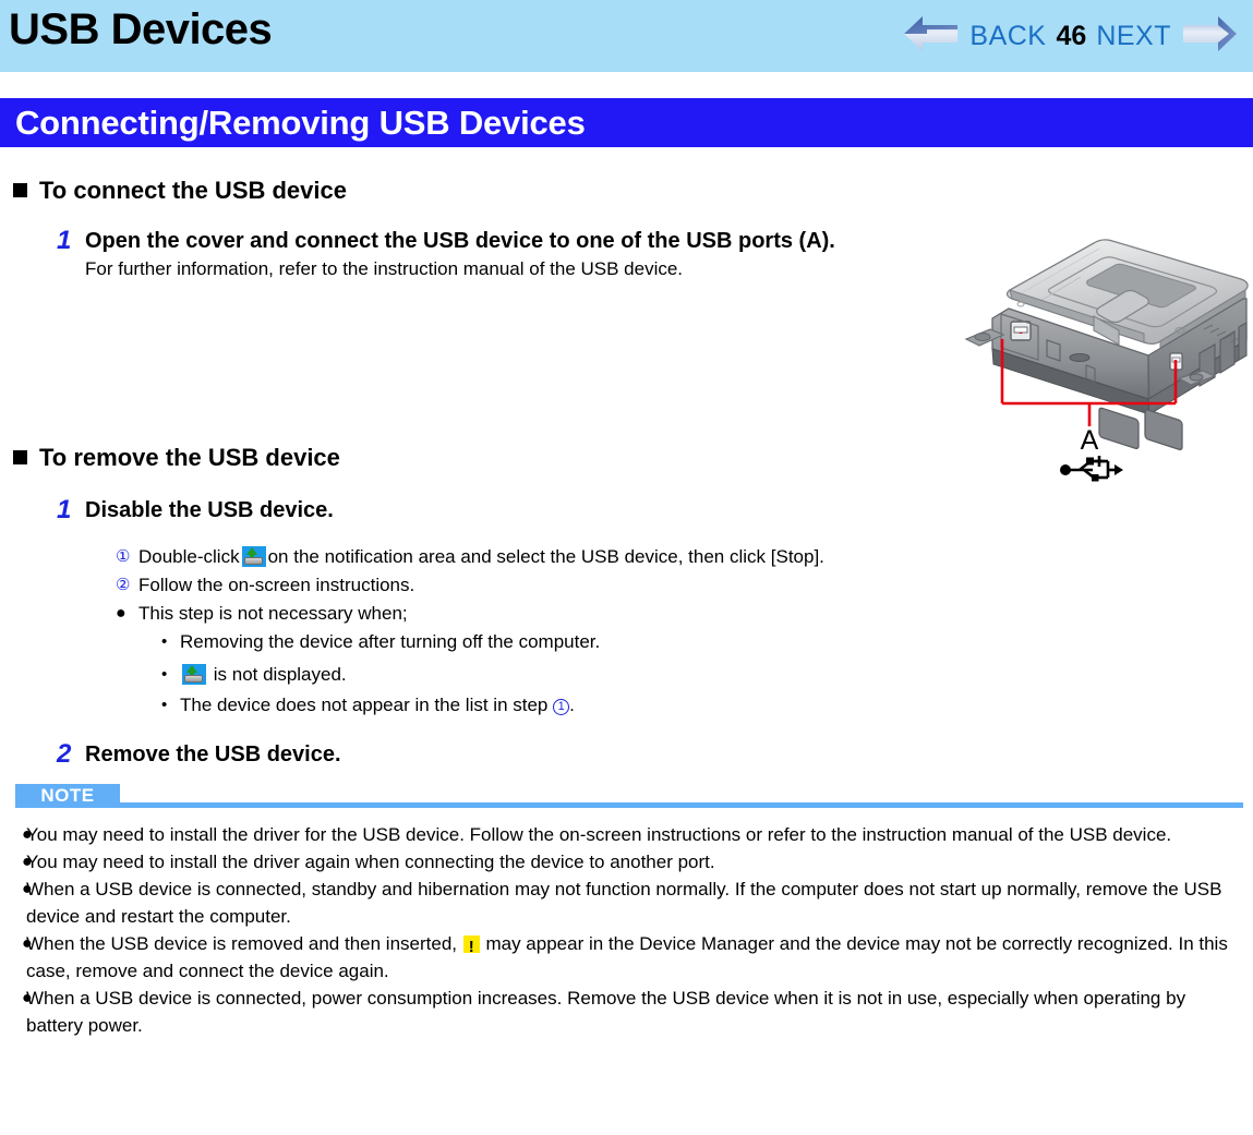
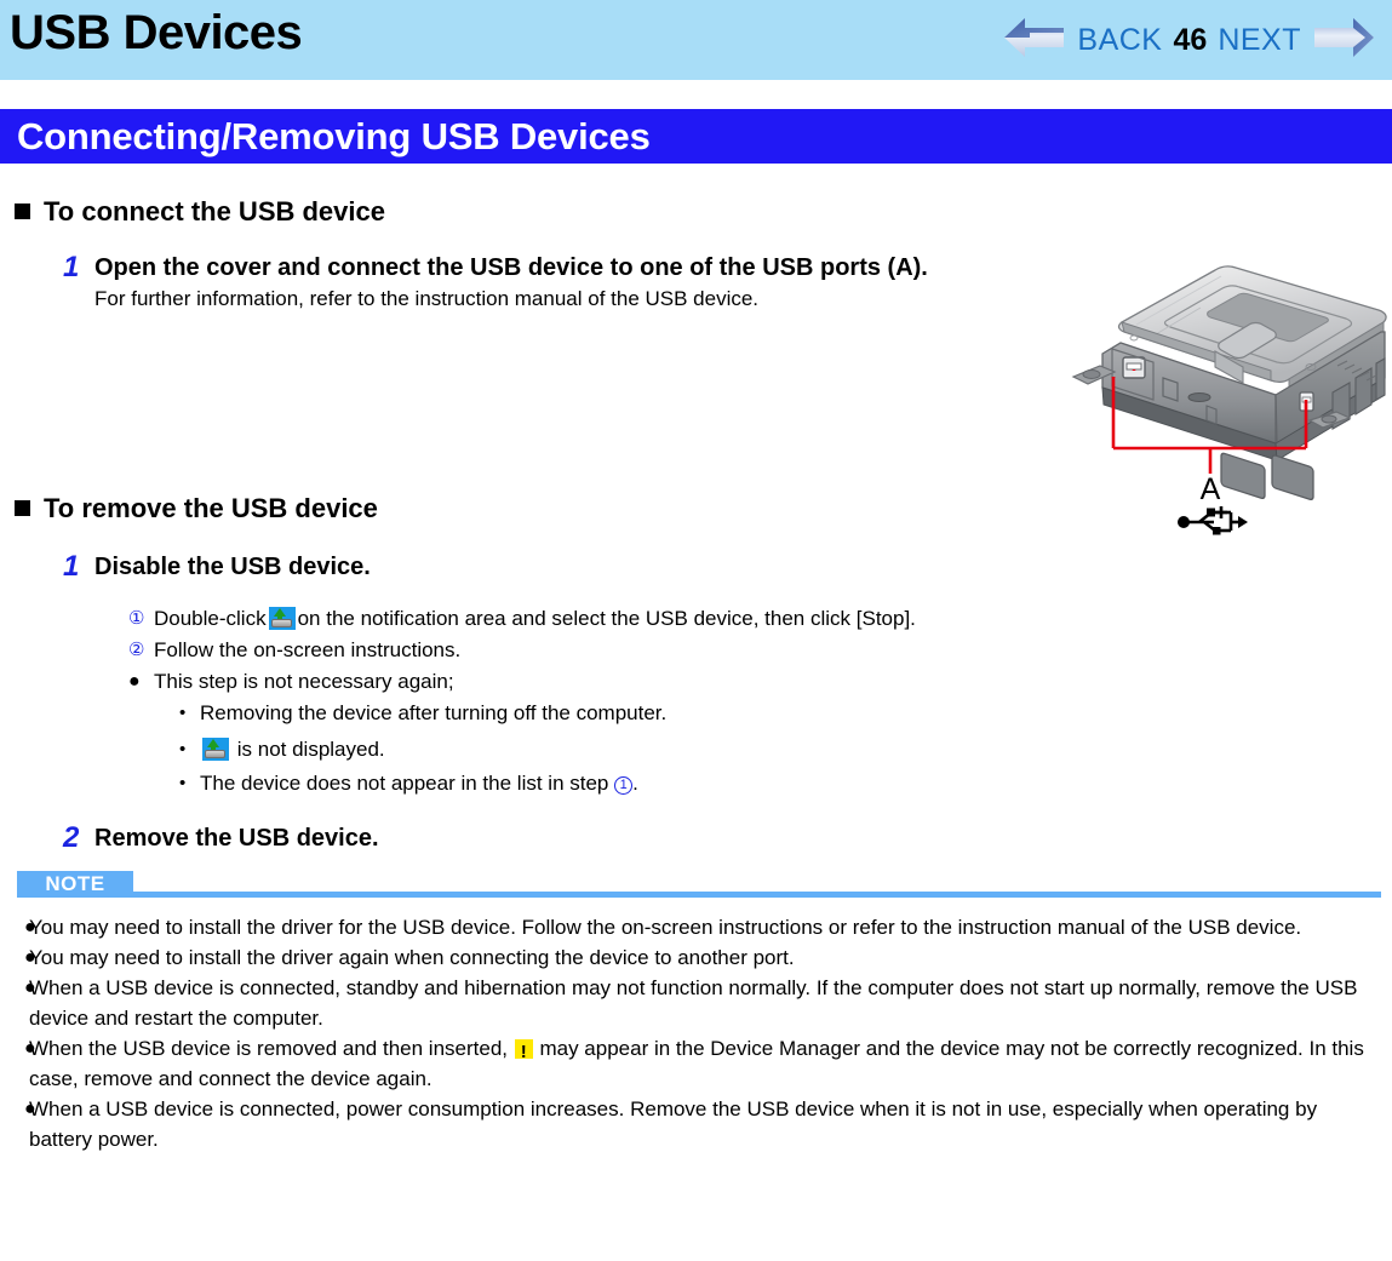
  USB Devices
  BACK
  46
  NEXT
  Connecting/Removing USB Devices
  To connect the USB device
  1
  Open the cover and connect the USB device to one of the USB ports (A).
  For further information, refer to the instruction manual of the USB device.
  To remove the USB device
  1
  Disable the USB device.
  ①
  Double-click on the notification area and select the USB device, then click [Stop].
  ②
  Follow the on-screen instructions.
  ●
- This step is not necessary when;
+ This step is not necessary again;
  •
  Removing the device after turning off the computer.
  •
  is not displayed.
  •
  The device does not appear in the list in step 1 .
  2
  Remove the USB device.
  NOTE
  ●
  You may need to install the driver for the USB device. Follow the on-screen instructions or refer to the instruction manual of the USB device.
  ●
  You may need to install the driver again when connecting the device to another port.
  ●
  When a USB device is connected, standby and hibernation may not function normally. If the computer does not start up normally, remove the USB device and restart the computer.
  ●
  When the USB device is removed and then inserted, may appear in the Device Manager and the device may not be correctly recognized. In this case, remove and connect the device again.
  ●
  When a USB device is connected, power consumption increases. Remove the USB device when it is not in use, especially when operating by battery power.
  A
